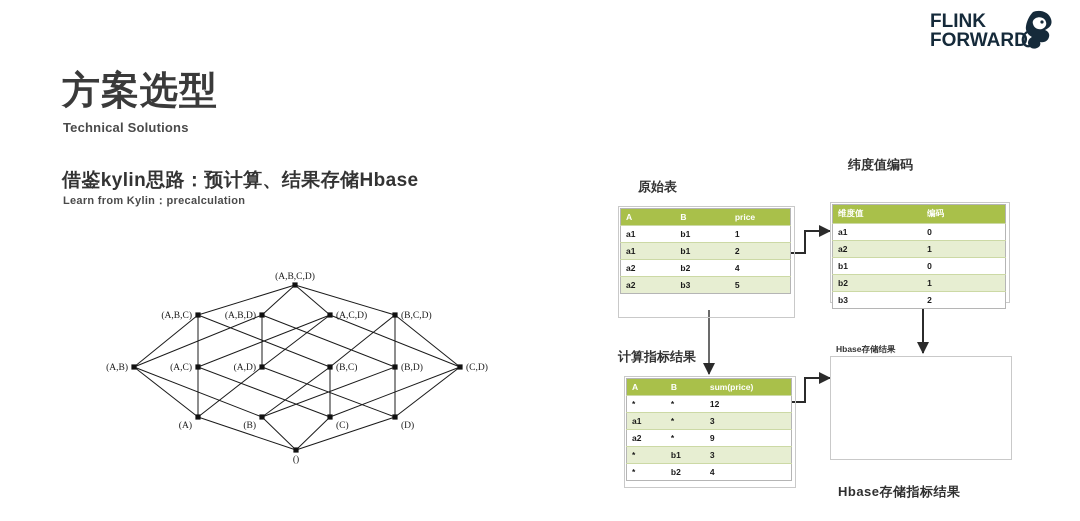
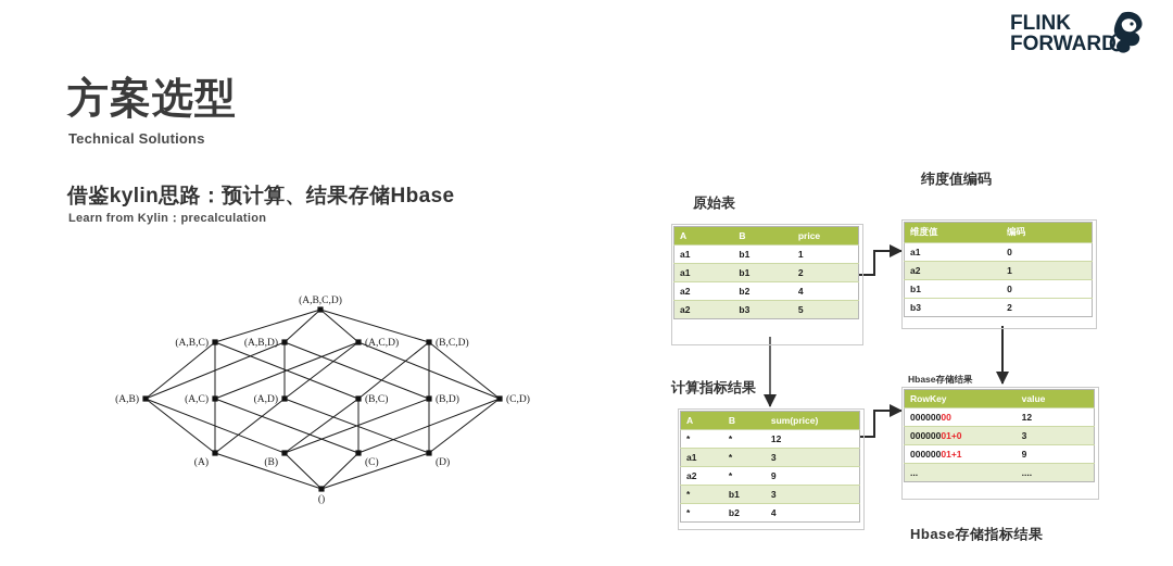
  FLINK
  FORWARD
  方案选型
  Technical Solutions
  借鉴kylin思路：预计算、结果存储Hbase
  Learn from Kylin：precalculation
  (A,B,C,D)
  (A,B,C)
  (A,B,D)
  (A,C,D)
  (B,C,D)
  (A,B)
  (A,C)
  (A,D)
  (B,C)
  (B,D)
  (C,D)
  (A)
  (B)
  (C)
  (D)
  ()
  原始表
  A	B	price
  a1	b1	1
  a1	b1	2
  a2	b2	4
  a2	b3	5
  纬度值编码
  维度值	编码
  a1	0
  a2	1
  b1	0
- b2	1
  b3	2
  计算指标结果
  A	B	sum(price)
  *	*	12
  a1	*	3
  a2	*	9
  *	b1	3
  *	b2	4
  Hbase存储结果
+ RowKey	value
+ 00000000	12
+ 00000001+0	3
+ 00000001+1	9
+ ...	....
  Hbase存储指标结果
